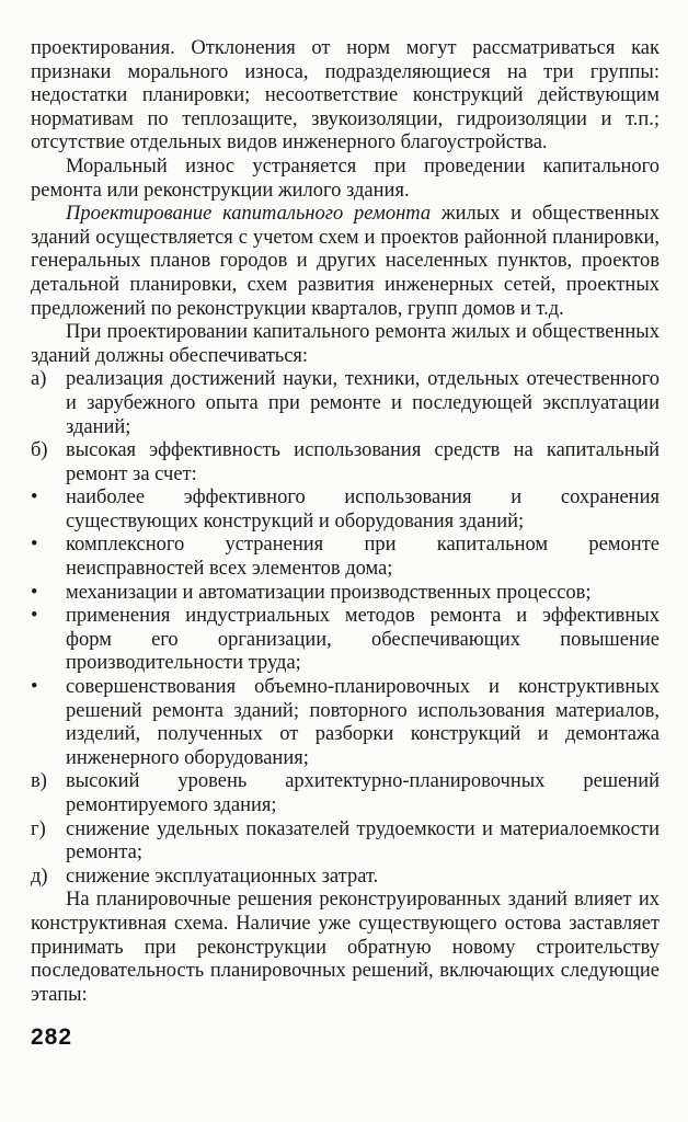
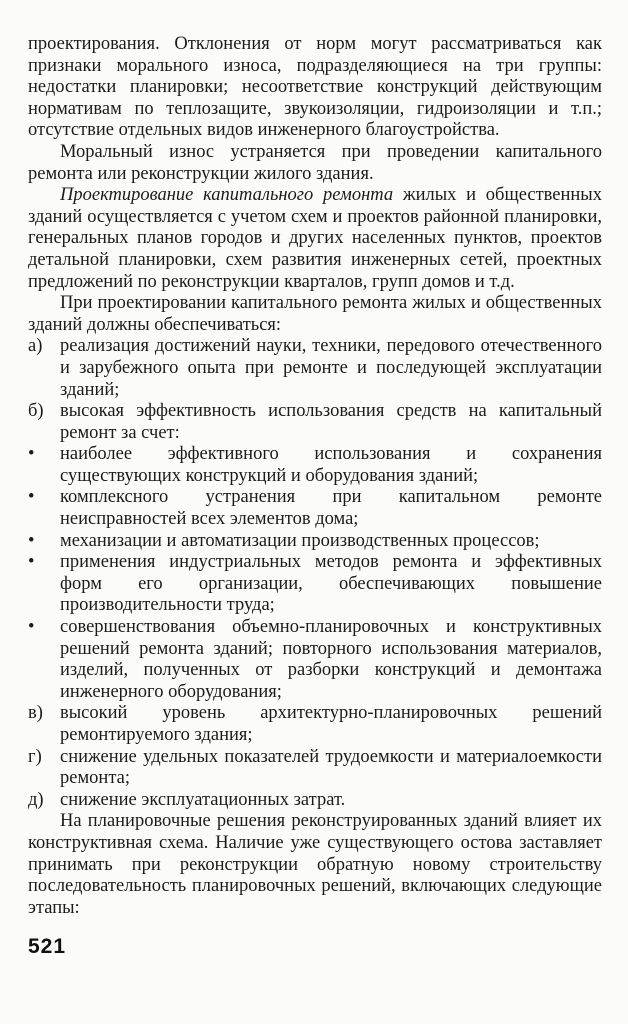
  проектирования. Отклонения от норм могут рассматриваться как признаки морального износа, подразделяющиеся на три группы: недостатки планировки; несоответствие конструкций действующим нормативам по теплозащите, звукоизоляции, гидроизоляции и т.п.; отсутствие отдельных видов инженерного благоустройства.
  Моральный износ устраняется при проведении капитального ремонта или реконструкции жилого здания.
  Проектирование капитального ремонта жилых и общественных зданий осуществляется с учетом схем и проектов районной планировки, генеральных планов городов и других населенных пунктов, проектов детальной планировки, схем развития инженерных сетей, проектных предложений по реконструкции кварталов, групп домов и т.д.
  При проектировании капитального ремонта жилых и общественных зданий должны обеспечиваться:
  а)
- реализация достижений науки, техники, отдельных отечественного и зарубежного опыта при ремонте и последующей эксплуатации зданий;
+ реализация достижений науки, техники, передового отечественного и зарубежного опыта при ремонте и последующей эксплуатации зданий;
  б)
  высокая эффективность использования средств на капитальный ремонт за счет:
  •
  наиболее эффективного использования и сохранения существующих конструкций и оборудования зданий;
  •
  комплексного устранения при капитальном ремонте неисправностей всех элементов дома;
  •
  механизации и автоматизации производственных процессов;
  •
  применения индустриальных методов ремонта и эффективных форм его организации, обеспечивающих повышение производительности труда;
  •
  совершенствования объемно-планировочных и конструктивных решений ремонта зданий; повторного использования материалов, изделий, полученных от разборки конструкций и демонтажа инженерного оборудования;
  в)
  высокий уровень архитектурно-планировочных решений ремонтируемого здания;
  г)
  снижение удельных показателей трудоемкости и материалоемкости ремонта;
  д)
  снижение эксплуатационных затрат.
  На планировочные решения реконструированных зданий влияет их конструктивная схема. Наличие уже существующего остова заставляет принимать при реконструкции обратную новому строительству последовательность планировочных решений, включающих следующие этапы:
- 282
+ 521
